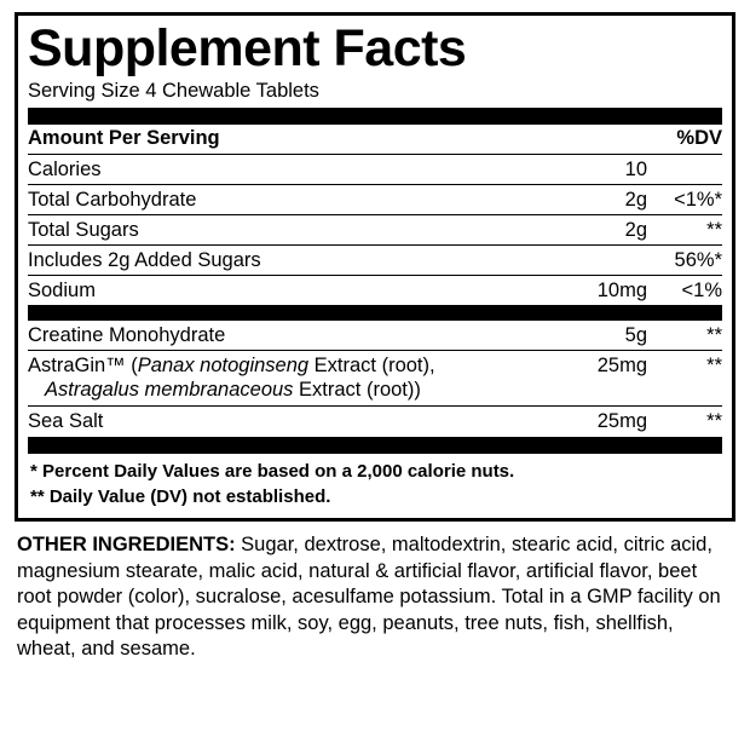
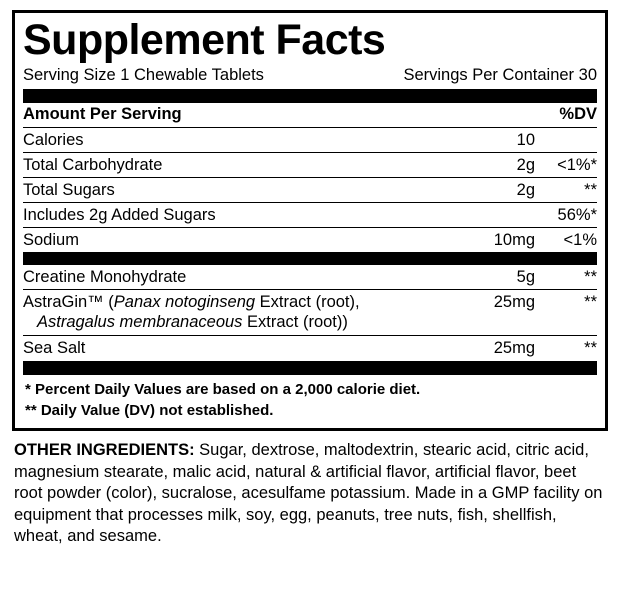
  Supplement Facts
- Serving Size 4 Chewable Tablets
+ Serving Size 1 Chewable Tablets
+ Servings Per Container 30
  Amount Per Serving		%DV
  Calories	10
  Total Carbohydrate	2g	<1%*
  Total Sugars	2g	**
  Includes 2g Added Sugars		56%*
  Sodium	10mg	<1%
  Creatine Monohydrate	5g	**
  AstraGin™ (Panax notoginseng Extract (root), Astragalus membranaceous Extract (root))	25mg	**
  Sea Salt	25mg	**
- * Percent Daily Values are based on a 2,000 calorie nuts.
+ * Percent Daily Values are based on a 2,000 calorie diet.
  ** Daily Value (DV) not established.
- OTHER INGREDIENTS: Sugar, dextrose, maltodextrin, stearic acid, citric acid, magnesium stearate, malic acid, natural & artificial flavor, artificial flavor, beet root powder (color), sucralose, acesulfame potassium. Total in a GMP facility on equipment that processes milk, soy, egg, peanuts, tree nuts, fish, shellfish, wheat, and sesame.
+ OTHER INGREDIENTS: Sugar, dextrose, maltodextrin, stearic acid, citric acid, magnesium stearate, malic acid, natural & artificial flavor, artificial flavor, beet root powder (color), sucralose, acesulfame potassium. Made in a GMP facility on equipment that processes milk, soy, egg, peanuts, tree nuts, fish, shellfish, wheat, and sesame.
